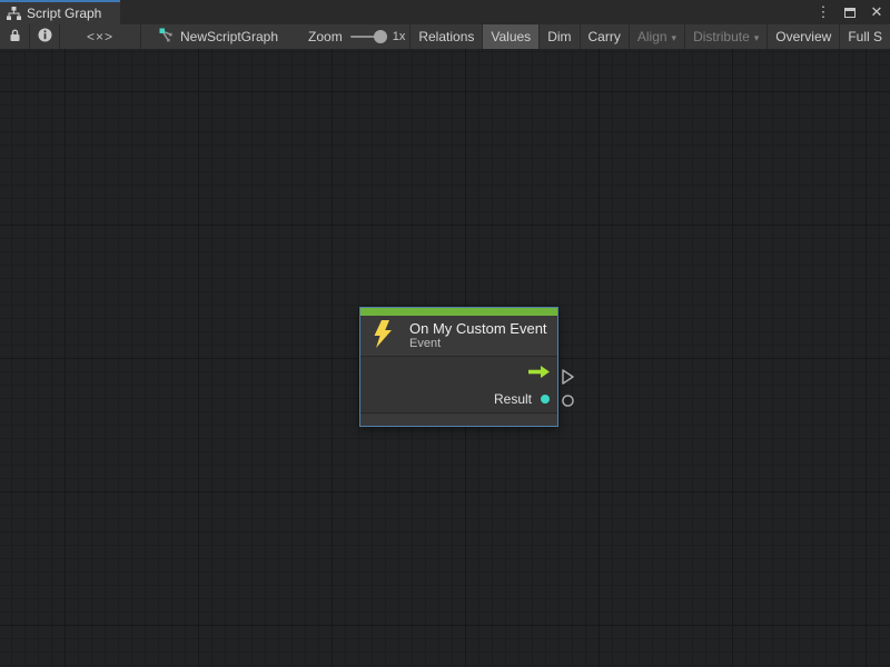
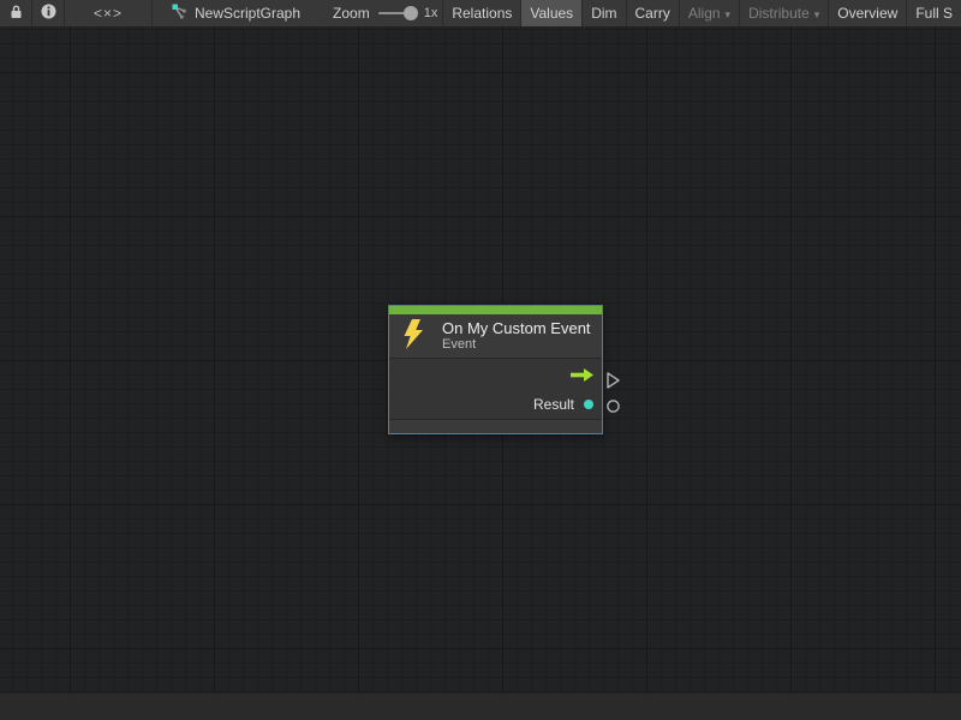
- Script Graph
- ⋮
- ✕
  <×>
  NewScriptGraph
  Zoom
  1x
  Relations
  Values
  Dim
  Carry
  Align
  ▾
  Distribute
  ▾
  Overview
  Full S
  On My Custom Event
  Event
  Result
